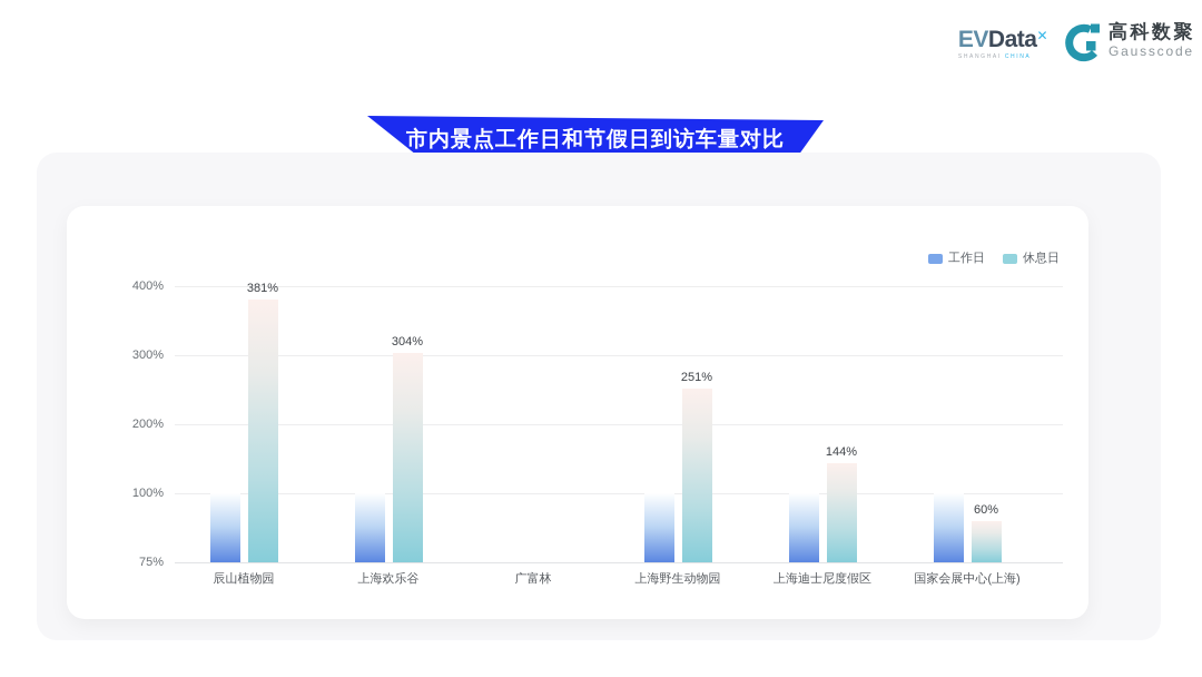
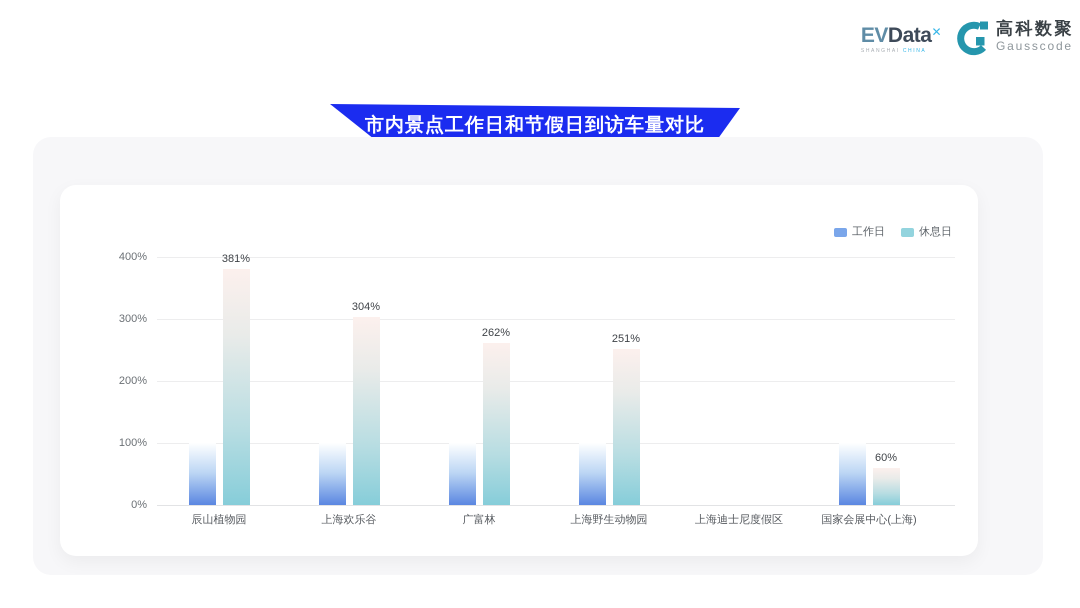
  EVData✕
  高科数聚
  Gausscode
  市内景点工作日和节假日到访车量对比
  工作日
  休息日
- 75%
+ 0%
  100%
  200%
  300%
  400%
  381%
  辰山植物园
  304%
  上海欢乐谷
+ 262%
  广富林
  251%
  上海野生动物园
- 144%
  上海迪士尼度假区
  60%
  国家会展中心(上海)
